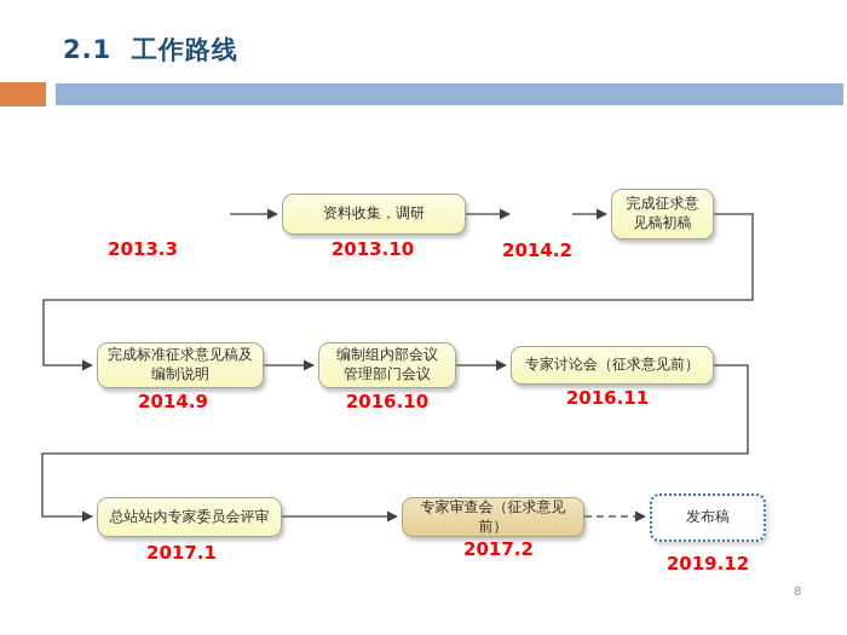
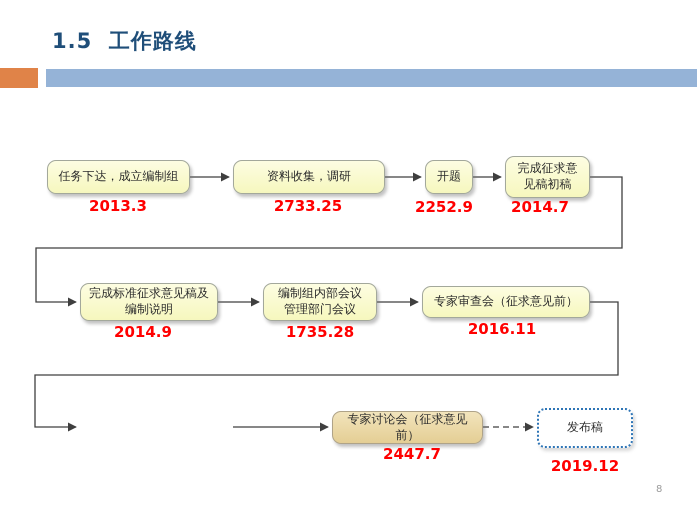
- 2.1 工作路线
+ 1.5 工作路线
+ 任务下达，成立编制组
  资料收集，调研
+ 开题
  完成征求意
  见稿初稿
  2013.3
- 2013.10
+ 2733.25
- 2014.2
+ 2252.9
+ 2014.7
  完成标准征求意见稿及
  编制说明
  编制组内部会议
  管理部门会议
- 专家讨论会（征求意见前）
+ 专家审查会（征求意见前）
  2014.9
- 2016.10
+ 1735.28
  2016.11
- 总站站内专家委员会评审
- 专家审查会（征求意见前）
+ 专家讨论会（征求意见前）
  发布稿
- 2017.1
- 2017.2
+ 2447.7
  2019.12
  8
